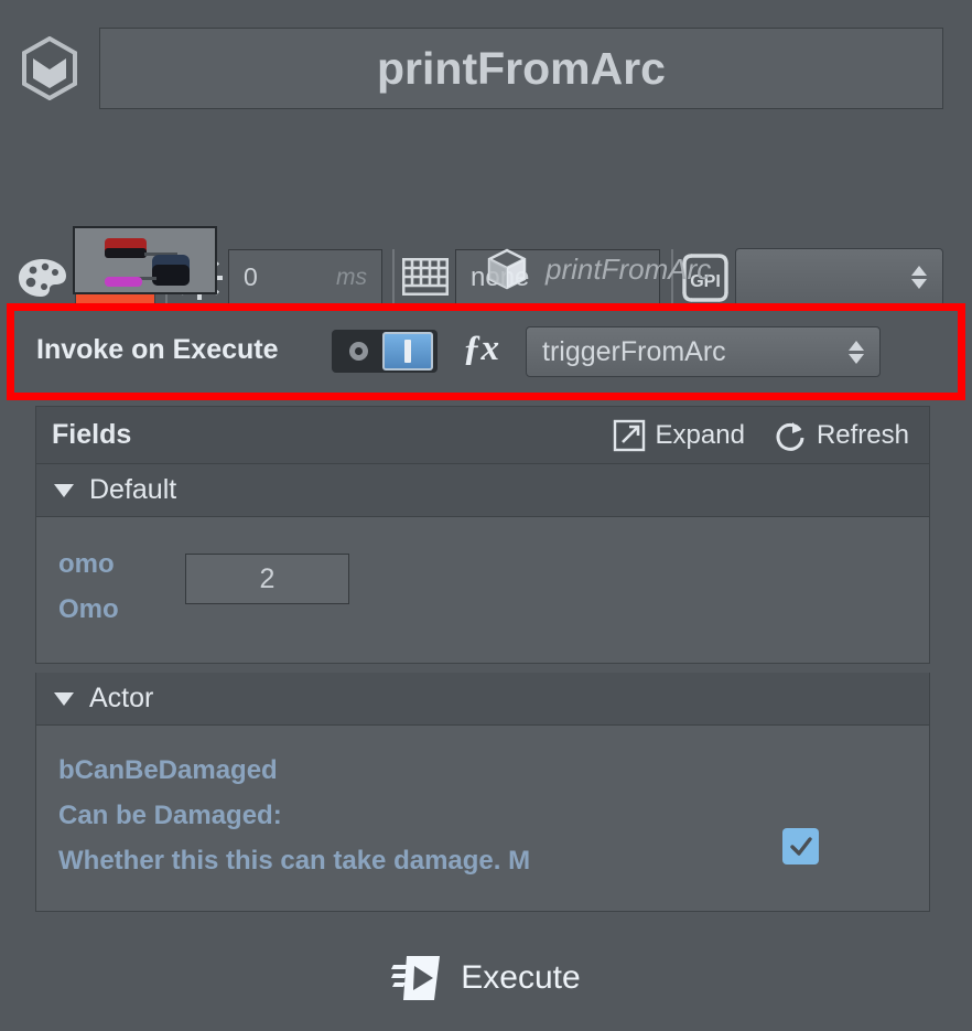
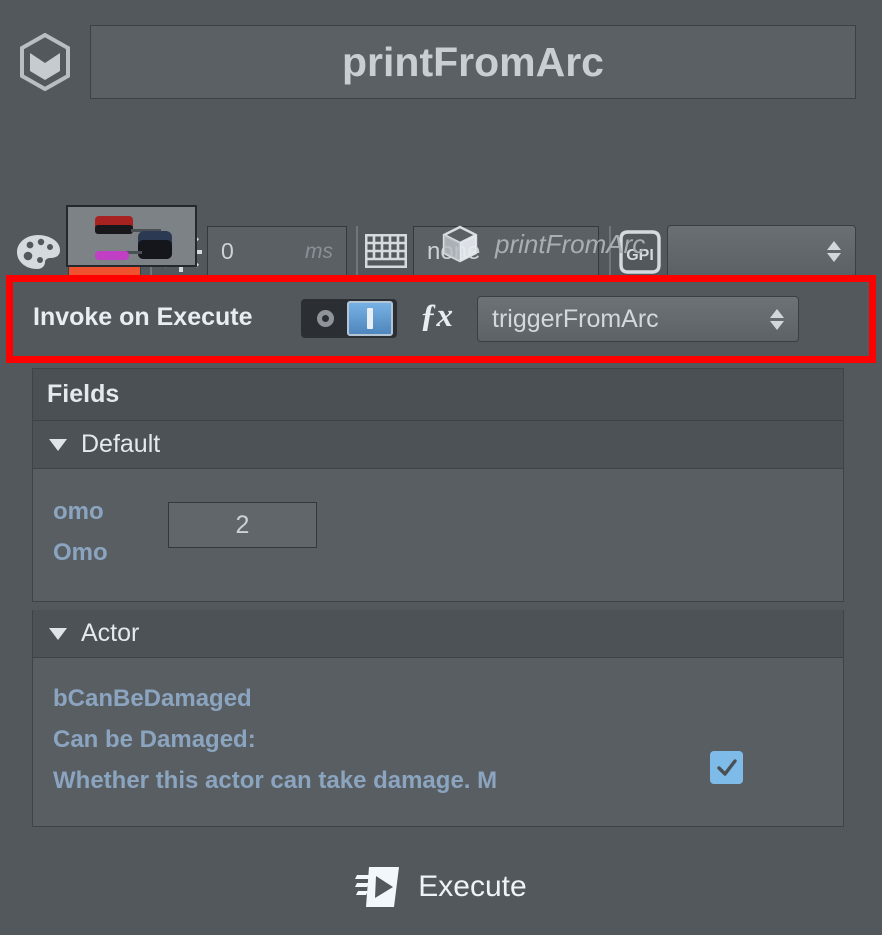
  printFromArc
  0
  ms
  GPI
  printFromArc
  Invoke on Execute
  ƒx
  triggerFromArc
  Fields
- Expand
- Refresh
  Default
  omo
  Omo
  2
  Actor
  bCanBeDamaged
  Can be Damaged:
- Whether this this can take damage. M
+ Whether this actor can take damage. M
  Execute
